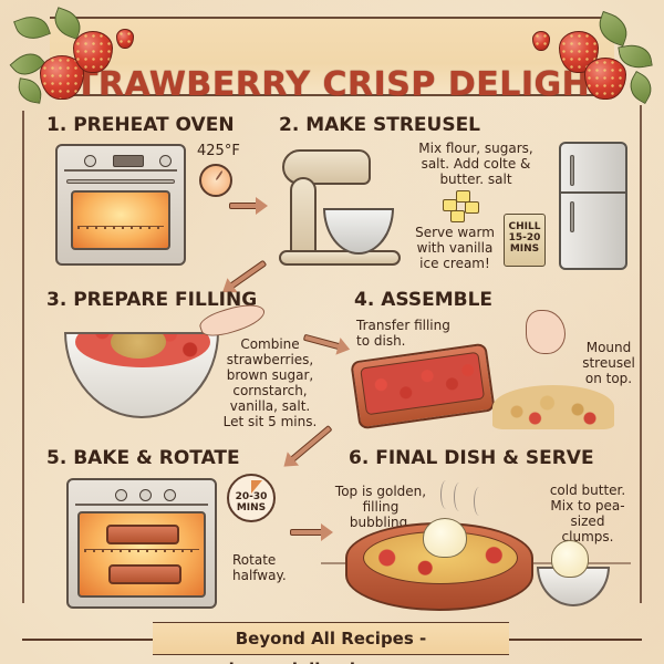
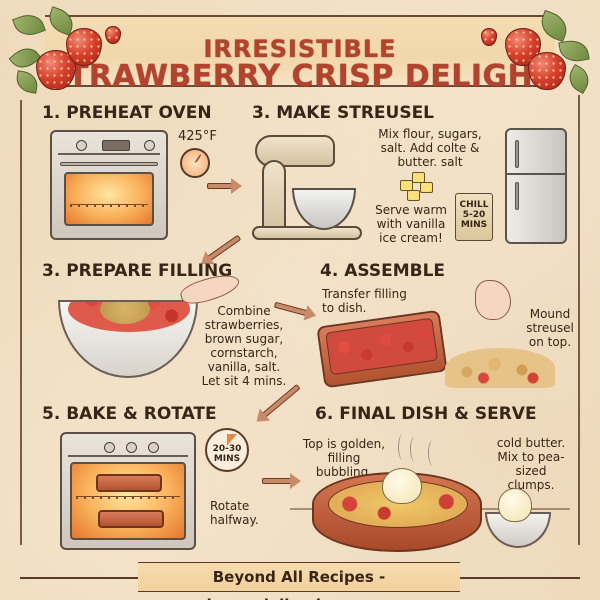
+ IRRESISTIBLE
  TRAWBERRY CRISP DELIGH
  1. PREHEAT OVEN
  425°F
- 2. MAKE STREUSEL
+ 3. MAKE STREUSEL
  Mix flour, sugars, salt. Add colte & butter. salt
  Serve warm with vanilla ice cream!
  CHILL
- 15-20
+ 5-20
  MINS
  3. PREPARE FILLING
- Combine strawberries, brown sugar, cornstarch, vanilla, salt. Let sit 5 mins.
+ Combine strawberries, brown sugar, cornstarch, vanilla, salt. Let sit 4 mins.
  4. ASSEMBLE
  Transfer filling to dish.
  Mound streusel on top.
  5. BAKE & ROTATE
  20-30
  MINS
  Rotate halfway.
  6. FINAL DISH & SERVE
  Top is golden, filling bubbling.
  cold butter. Mix to pea- sized clumps.
